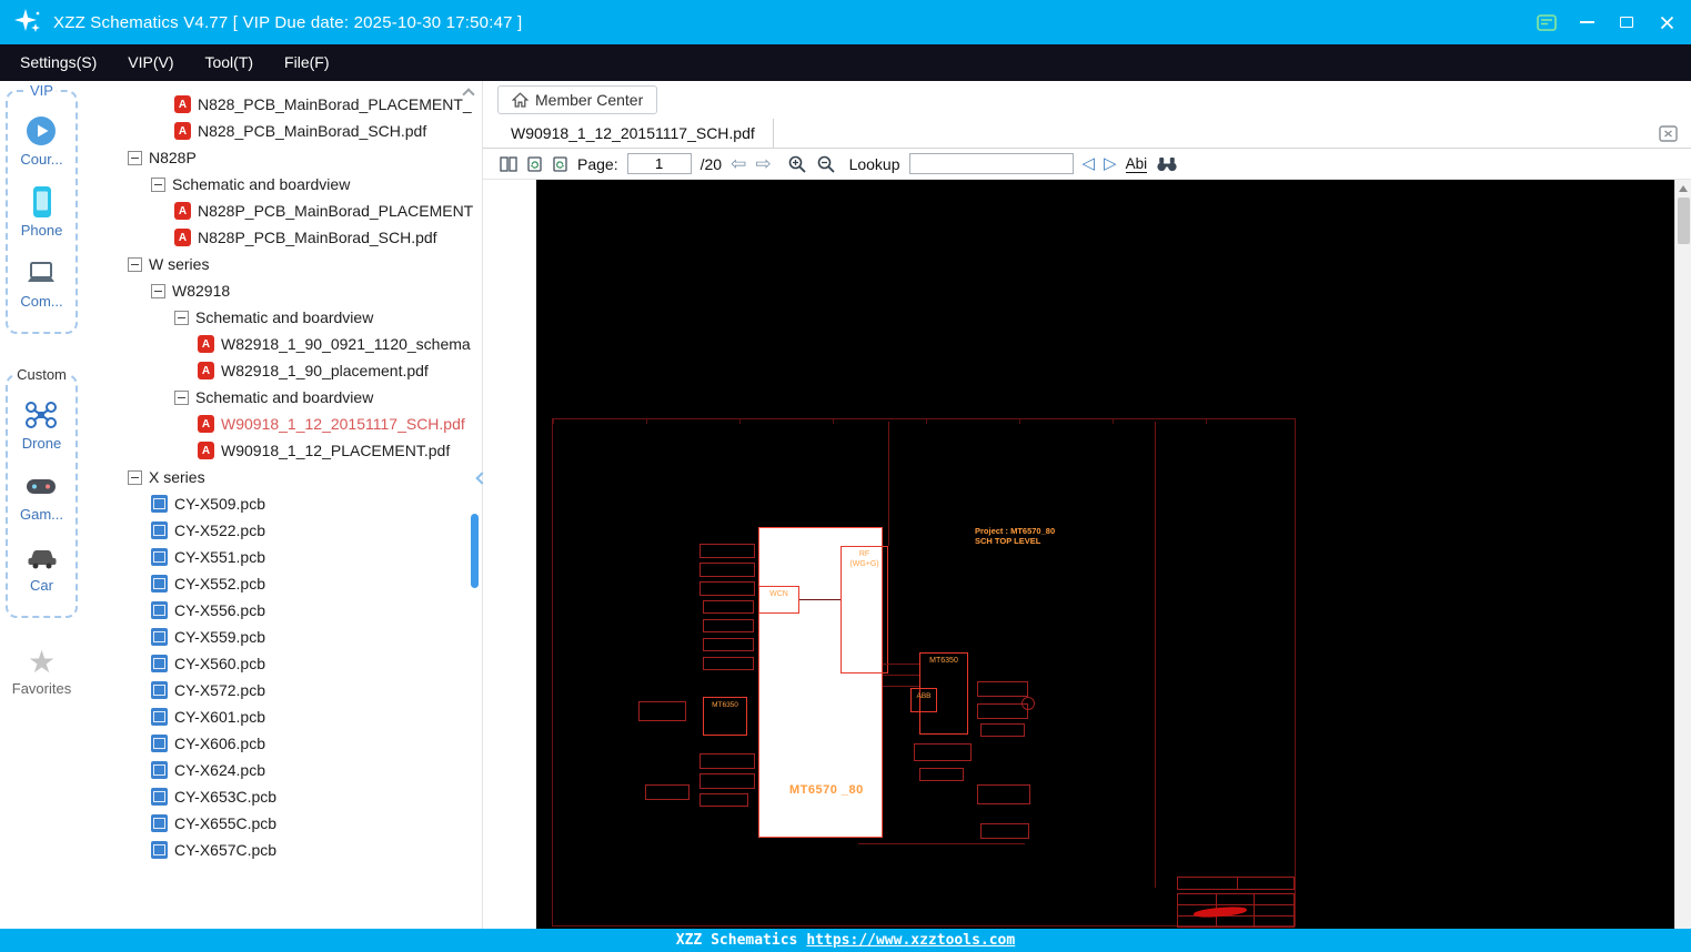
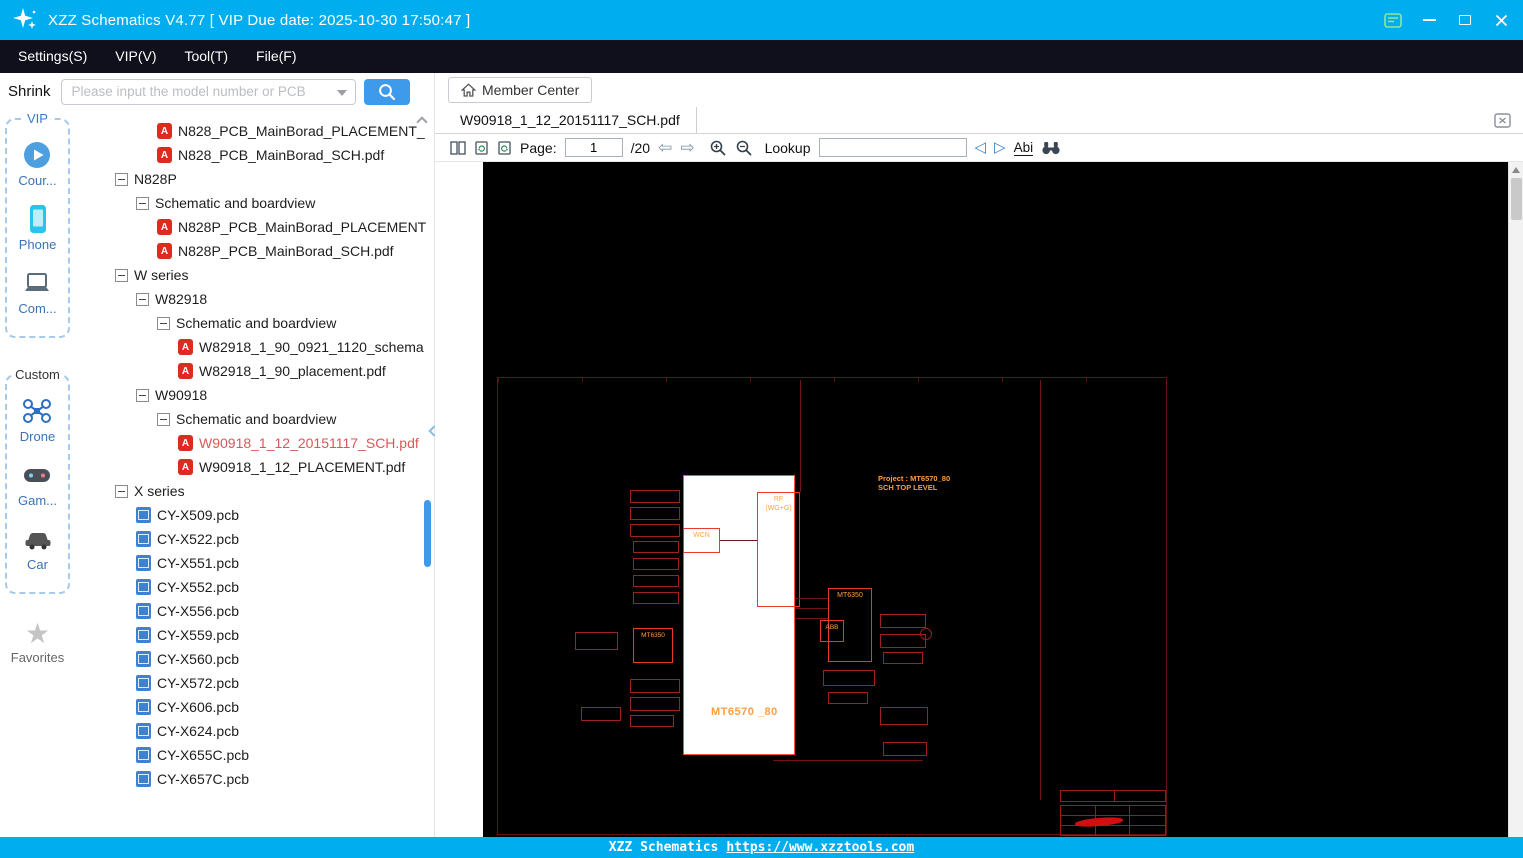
  XZZ Schematics V4.77 [ VIP Due date: 2025-10-30 17:50:47 ]
  Settings(S)
  VIP(V)
  Tool(T)
  File(F)
+ Shrink
+ Please input the model number or PCB
  VIP
  Cour...
  Phone
  Com...
  Custom
  Drone
  Gam...
  Car
  ★
  Favorites
  A
  N828_PCB_MainBorad_PLACEMENT_
  A
  N828_PCB_MainBorad_SCH.pdf
  N828P
  Schematic and boardview
  A
  N828P_PCB_MainBorad_PLACEMENT
  A
  N828P_PCB_MainBorad_SCH.pdf
  W series
  W82918
  Schematic and boardview
  A
  W82918_1_90_0921_1120_schema
  A
  W82918_1_90_placement.pdf
+ W90918
  Schematic and boardview
  A
  W90918_1_12_20151117_SCH.pdf
  A
  W90918_1_12_PLACEMENT.pdf
  X series
  CY-X509.pcb
  CY-X522.pcb
  CY-X551.pcb
  CY-X552.pcb
  CY-X556.pcb
  CY-X559.pcb
  CY-X560.pcb
  CY-X572.pcb
- CY-X601.pcb
  CY-X606.pcb
  CY-X624.pcb
- CY-X653C.pcb
  CY-X655C.pcb
  CY-X657C.pcb
  Member Center
  W90918_1_12_20151117_SCH.pdf
  Page:
  1
  /20
  ⇦
  ⇨
  Lookup
  ◁
  ▷
  Abi
  Project : MT6570_80
  SCH TOP LEVEL
  MT6570 _80
  XZZ Schematics
  https://www.xzztools.com
